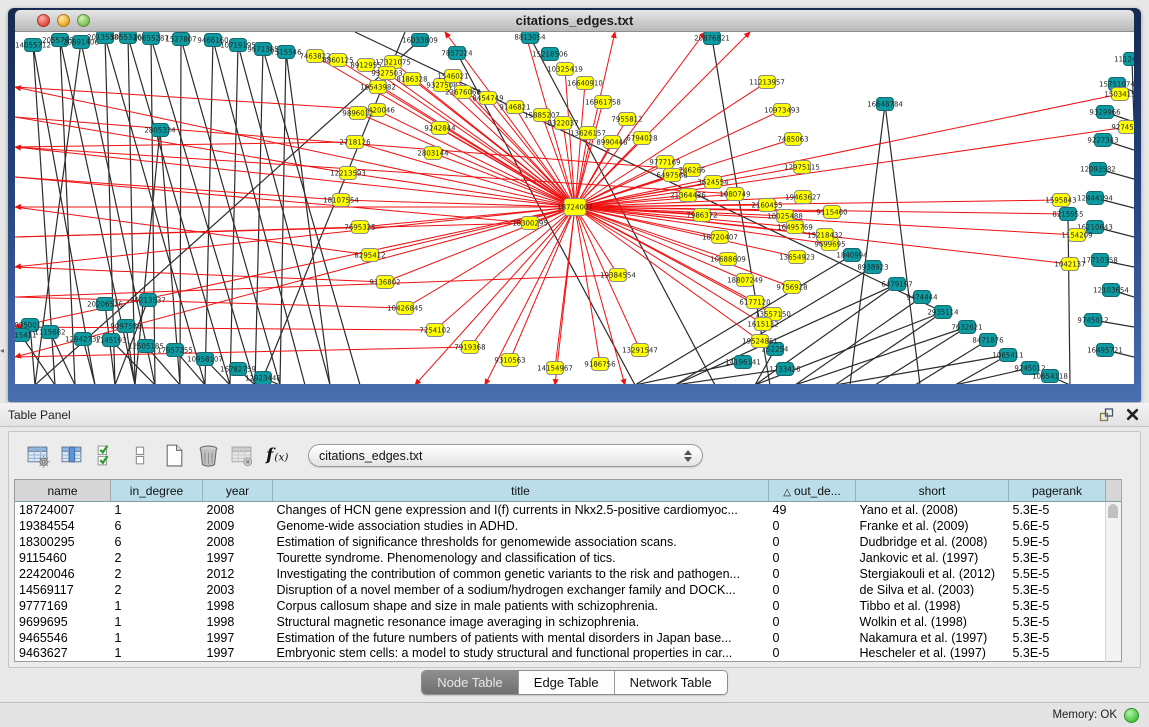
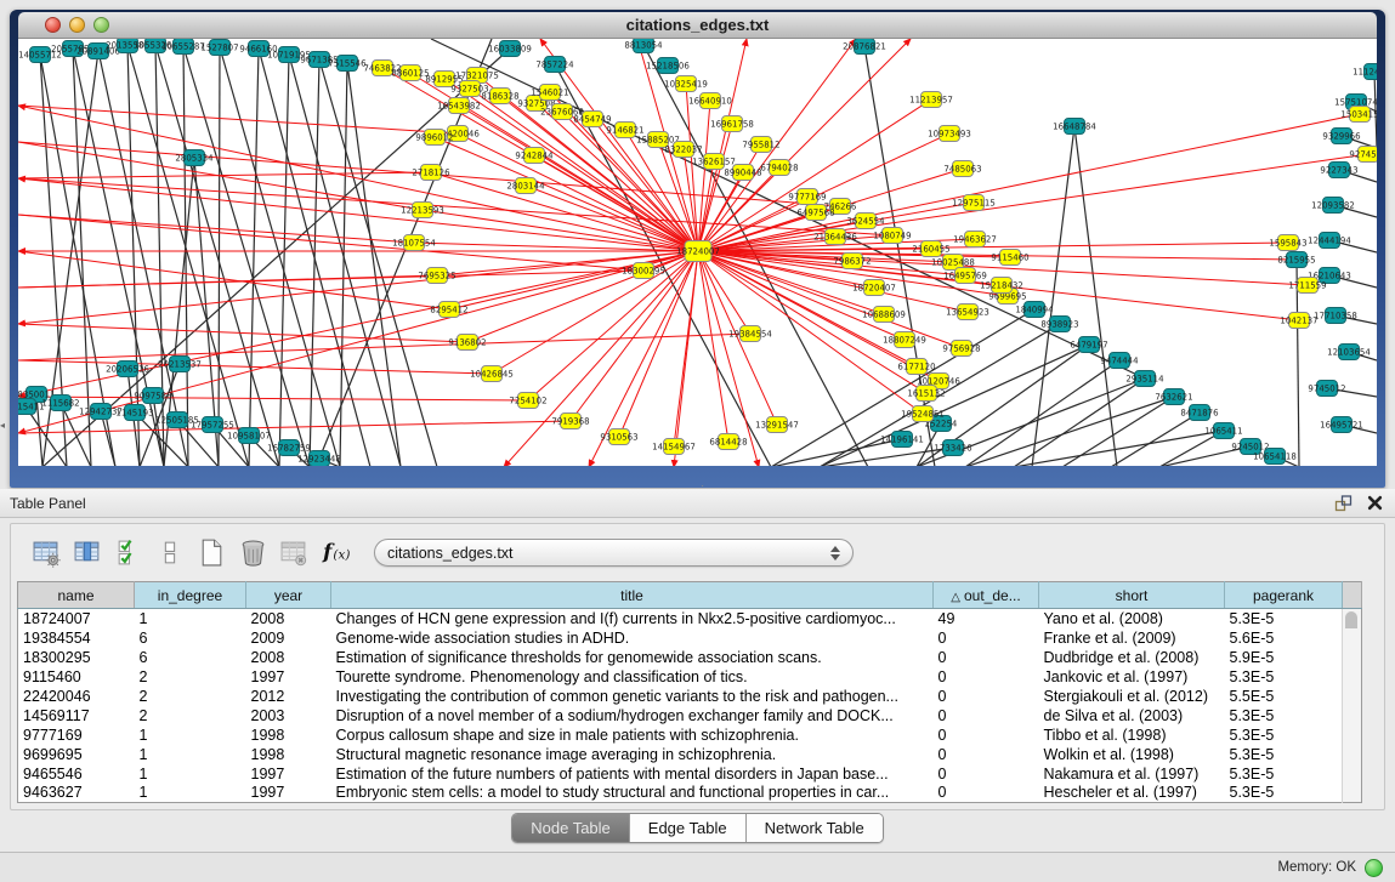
  citations_edges.txt
  14055712
  2055785
  20891406
  2013558
  1055326
  10655287
  1527807
  9466160
  10719195
  9671385
  7515546
  16033809
  7857224
  8813054
  15218506
  20876821
  16648784
  15751074
  9329966
  9227343
  12093582
  12444194
  8215955
  16210643
  17710358
  12103654
  9745012
  16495721
  1840994
  8938923
  6479197
  9474444
  2935114
  7632621
  8471876
  1065411
  9245012
  10654118
  14196141
  1733426
  252254
  2805334
  835001
  15411
  1115682
  12942737
  1145193
  20206516
  20213537
  9097588
  12505185
  17957255
  10958107
  16782759
  12923448
  18724007
  18300295
  19384554
  9777169
  7463822
  8860125
  8912955
  17321075
  9327503
  16543982
  8186328
  9327508
  1546021
  23676068
  8454749
  10325419
  16640910
  9146821
  15885207
  8322037
  13626157
  16961758
  7955812
  8990448
  6794028
  420046
  9896012
  9242844
  2718126
  2803144
  12213593
  18107554
  7695325
  8295412
  9136802
  10426845
  7254102
  7919368
  9310563
  14154967
- 9186756
+ 6814428
  13291547
  746266
  6497568
  3624554
  21364436
  1080749
  7986372
  18720407
  10688609
  18807249
  6177120
- 13557150
+ 10120746
  1615132
  19524851
  13654923
  9756928
  9699695
  11213957
  10973493
  7485063
  12975115
  19463627
  2160455
  10025488
  16495769
  9115460
  15218432
  1595843
- 1154209
+ 1711559
  1042137
  1503415
  92745
  ◂
  Table Panel
  f
  (x)
  citations_edges.txt
  name	in_degree	year	title	△ out_de...	short	pagerank
  18724007	1	2008	Changes of HCN gene expression and I(f) currents in Nkx2.5-positive cardiomyoc...	49	Yano et al. (2008)	5.3E-5
  19384554	6	2009	Genome-wide association studies in ADHD.	0	Franke et al. (2009)	5.6E-5
  18300295	6	2008	Estimation of significance thresholds for genomewide association scans.	0	Dudbridge et al. (2008)	5.9E-5
  9115460	2	1997	Tourette syndrome. Phenomenology and classification of tics.	0	Jankovic et al. (1997)	5.3E-5
  22420046	2	2012	Investigating the contribution of common genetic variants to the risk and pathogen...	0	Stergiakouli et al. (2012)	5.5E-5
  14569117	2	2003	Disruption of a novel member of a sodium/hydrogen exchanger family and DOCK...	0	de Silva et al. (2003)	5.3E-5
  9777169	1	1998	Corpus callosum shape and size in male patients with schizophrenia.	0	Tibbo et al. (1998)	5.3E-5
  9699695	1	1998	Structural magnetic resonance image averaging in schizophrenia.	0	Wolkin et al. (1998)	5.3E-5
  9465546	1	1997	Estimation of the future numbers of patients with mental disorders in Japan base...	0	Nakamura et al. (1997)	5.3E-5
  9463627	1	1997	Embryonic stem cells: a model to study structural and functional properties in car...	0	Hescheler et al. (1997)	5.3E-5
  Node Table
  Edge Table
  Network Table
  Memory: OK
